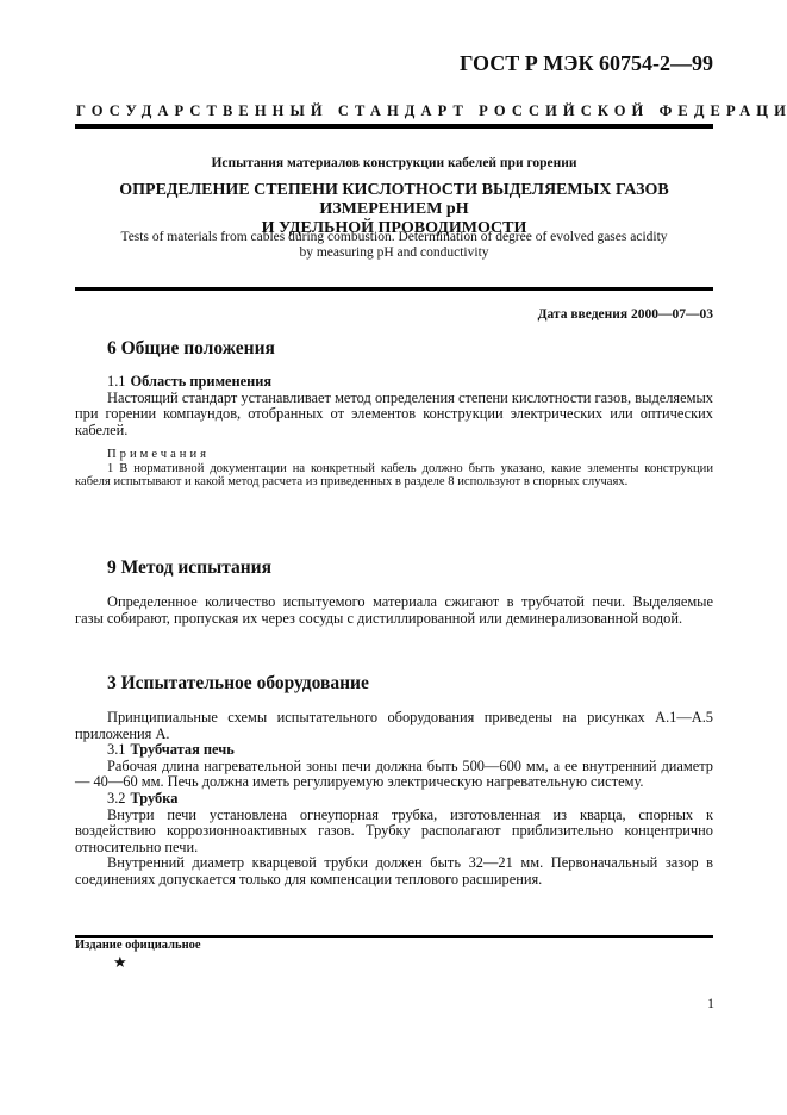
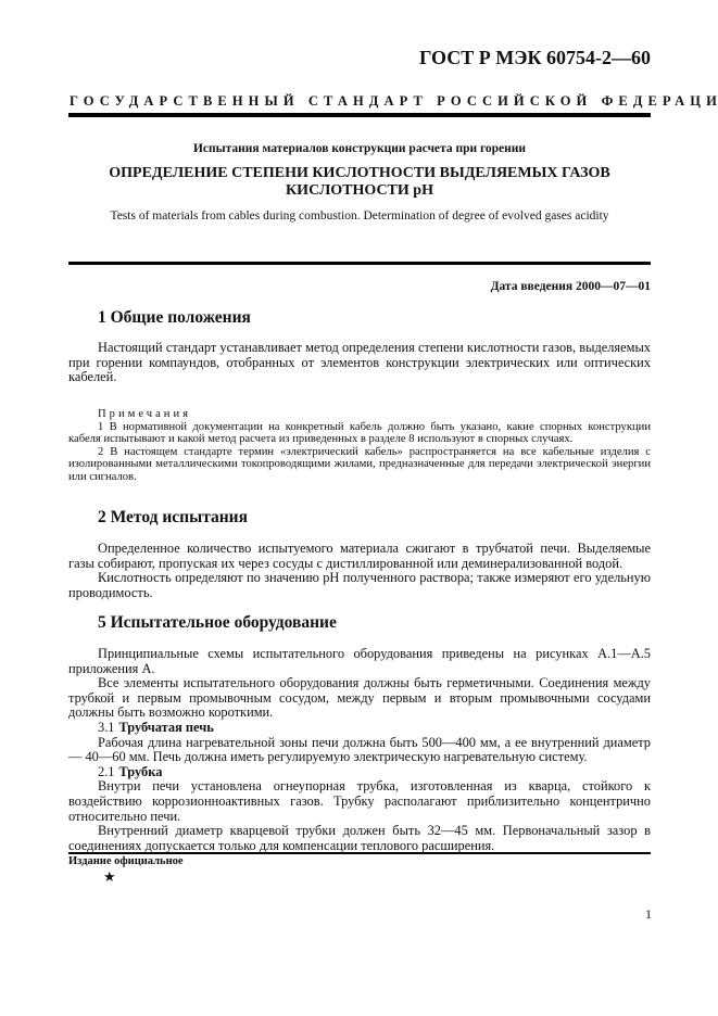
- ГОСТ Р МЭК 60754-2—99
+ ГОСТ Р МЭК 60754-2—60
  ГОСУДАРСТВЕННЫЙ СТАНДАРТ РОССИЙСКОЙ ФЕДЕРАЦИ
- Испытания материалов конструкции кабелей при горении
+ Испытания материалов конструкции расчета при горении
- ОПРЕДЕЛЕНИЕ СТЕПЕНИ КИСЛОТНОСТИ ВЫДЕЛЯЕМЫХ ГАЗОВ ИЗМЕРЕНИЕМ pH
+ ОПРЕДЕЛЕНИЕ СТЕПЕНИ КИСЛОТНОСТИ ВЫДЕЛЯЕМЫХ ГАЗОВ КИСЛОТНОСТИ pH
- И УДЕЛЬНОЙ ПРОВОДИМОСТИ
  Tests of materials from cables during combustion. Determination of degree of evolved gases acidity
- by measuring pH and conductivity
- Дата введения 2000—07—03
+ Дата введения 2000—07—01
- 6 Общие положения
+ 1 Общие положения
- 1.1 Область применения
  Настоящий стандарт устанавливает метод определения степени кислотности газов, выделяемых при горении компаундов, отобранных от элементов конструкции электрических или оптических кабелей.
  Примечания
- 1 В нормативной документации на конкретный кабель должно быть указано, какие элементы конструкции кабеля испытывают и какой метод расчета из приведенных в разделе 8 используют в спорных случаях.
+ 1 В нормативной документации на конкретный кабель должно быть указано, какие спорных конструкции кабеля испытывают и какой метод расчета из приведенных в разделе 8 используют в спорных случаях.
+ 2 В настоящем стандарте термин «электрический кабель» распространяется на все кабельные изделия с изолированными металлическими токопроводящими жилами, предназначенные для передачи электрической энергии или сигналов.
- 9 Метод испытания
+ 2 Метод испытания
  Определенное количество испытуемого материала сжигают в трубчатой печи. Выделяемые газы собирают, пропуская их через сосуды с дистиллированной или деминерализованной водой.
+ Кислотность определяют по значению pH полученного раствора; также измеряют его удельную проводимость.
- 3 Испытательное оборудование
+ 5 Испытательное оборудование
  Принципиальные схемы испытательного оборудования приведены на рисунках А.1—А.5 приложения А.
+ Все элементы испытательного оборудования должны быть герметичными. Соединения между трубкой и первым промывочным сосудом, между первым и вторым промывочными сосудами должны быть возможно короткими.
  3.1 Трубчатая печь
- Рабочая длина нагревательной зоны печи должна быть 500—600 мм, а ее внутренний диаметр — 40—60 мм. Печь должна иметь регулируемую электрическую нагревательную систему.
+ Рабочая длина нагревательной зоны печи должна быть 500—400 мм, а ее внутренний диаметр — 40—60 мм. Печь должна иметь регулируемую электрическую нагревательную систему.
- 3.2 Трубка
+ 2.1 Трубка
- Внутри печи установлена огнеупорная трубка, изготовленная из кварца, спорных к воздействию коррозионноактивных газов. Трубку располагают приблизительно концентрично относительно печи.
+ Внутри печи установлена огнеупорная трубка, изготовленная из кварца, стойкого к воздействию коррозионноактивных газов. Трубку располагают приблизительно концентрично относительно печи.
- Внутренний диаметр кварцевой трубки должен быть 32—21 мм. Первоначальный зазор в соединениях допускается только для компенсации теплового расширения.
+ Внутренний диаметр кварцевой трубки должен быть 32—45 мм. Первоначальный зазор в соединениях допускается только для компенсации теплового расширения.
  Издание официальное
  ★
  1
